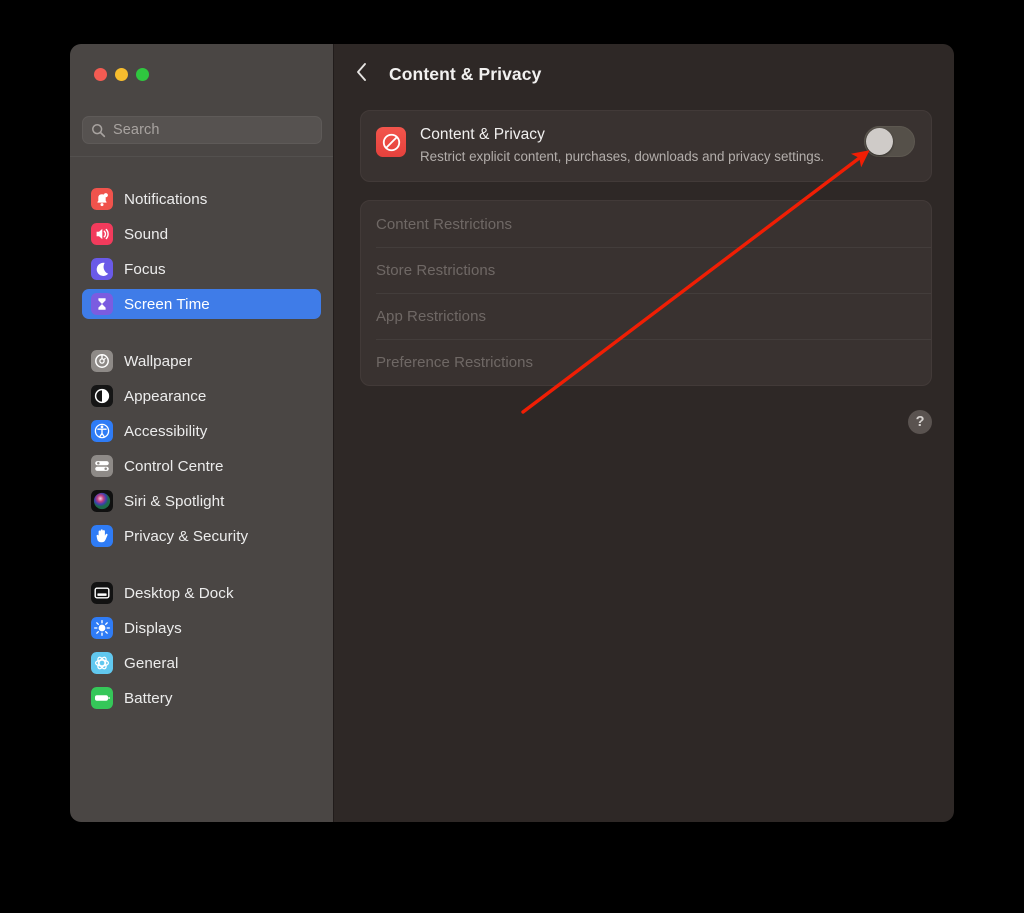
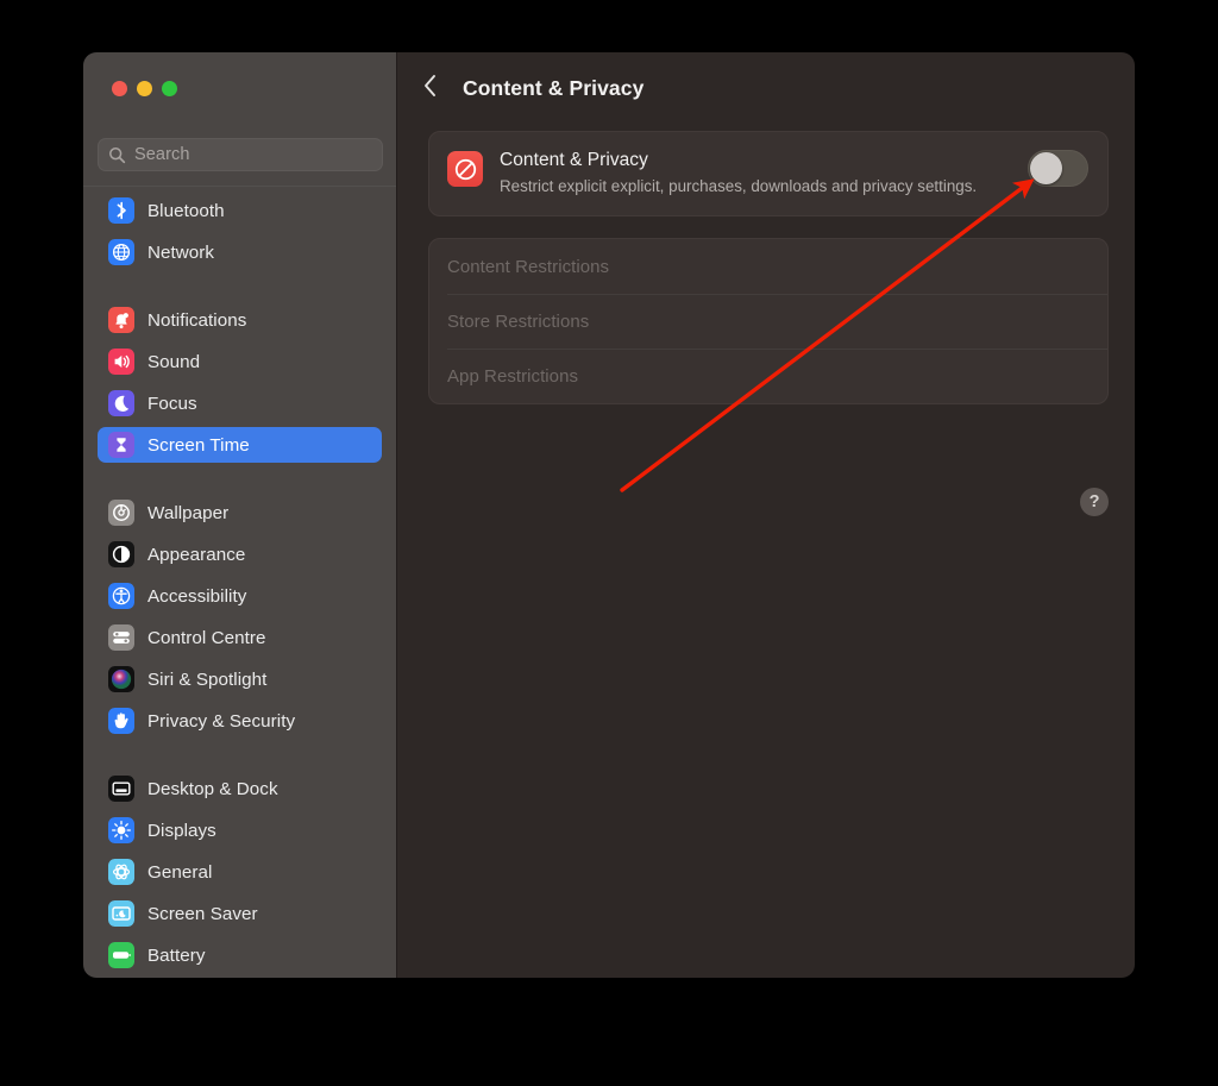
  Search
+ Bluetooth
+ Network
  Notifications
  Sound
  Focus
  Screen Time
  Wallpaper
  Appearance
  Accessibility
  Control Centre
  Siri & Spotlight
  Privacy & Security
  Desktop & Dock
  Displays
  General
+ Screen Saver
  Battery
  Content & Privacy
  Content & Privacy
- Restrict explicit content, purchases, downloads and privacy settings.
+ Restrict explicit explicit, purchases, downloads and privacy settings.
  Content Restrictions
  Store Restrictions
  App Restrictions
- Preference Restrictions
  ?
